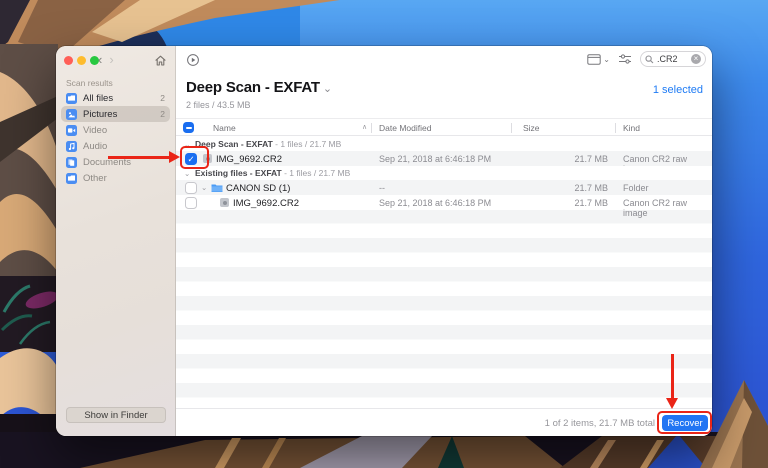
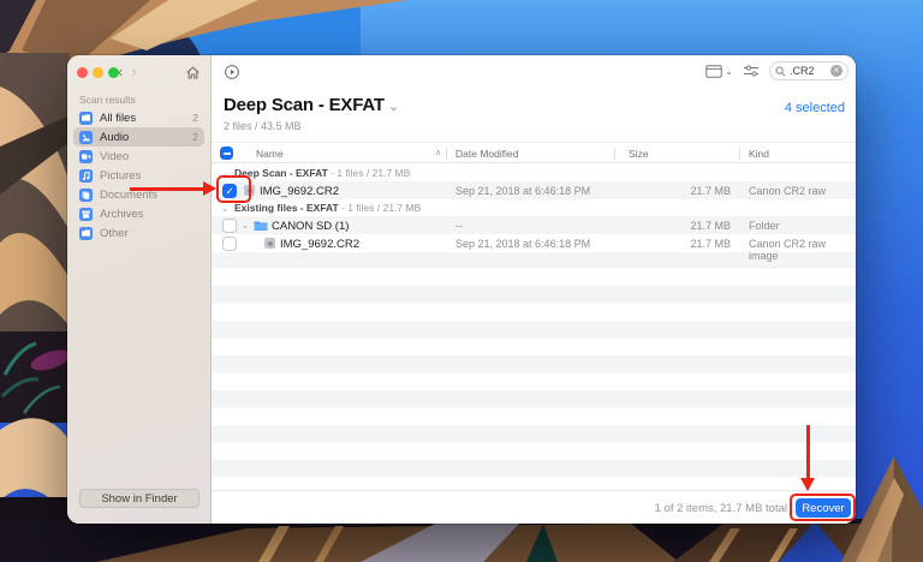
  ‹
  ›
  Scan results
  All files
  2
- Pictures
+ Audio
  2
  Video
- Audio
+ Pictures
  Documents
+ Archives
  Other
  Show in Finder
  ⌄
  .CR2
  ×
  Deep Scan - EXFAT ⌄
  2 files / 43.5 MB
- 1 selected
+ 4 selected
  Name
  Date Modified
  Size
  Kind
  ⌄
  Deep Scan - EXFAT - 1 files / 21.7 MB
  ✓
  IMG_9692.CR2
  Sep 21, 2018 at 6:46:18 PM
  21.7 MB
  ⌄
  Existing files - EXFAT - 1 files / 21.7 MB
  ⌄
  CANON SD (1)
  --
  21.7 MB
  Folder
  IMG_9692.CR2
  Sep 21, 2018 at 6:46:18 PM
  21.7 MB
  Canon CR2 raw image
  1 of 2 items, 21.7 MB total
  Recover
